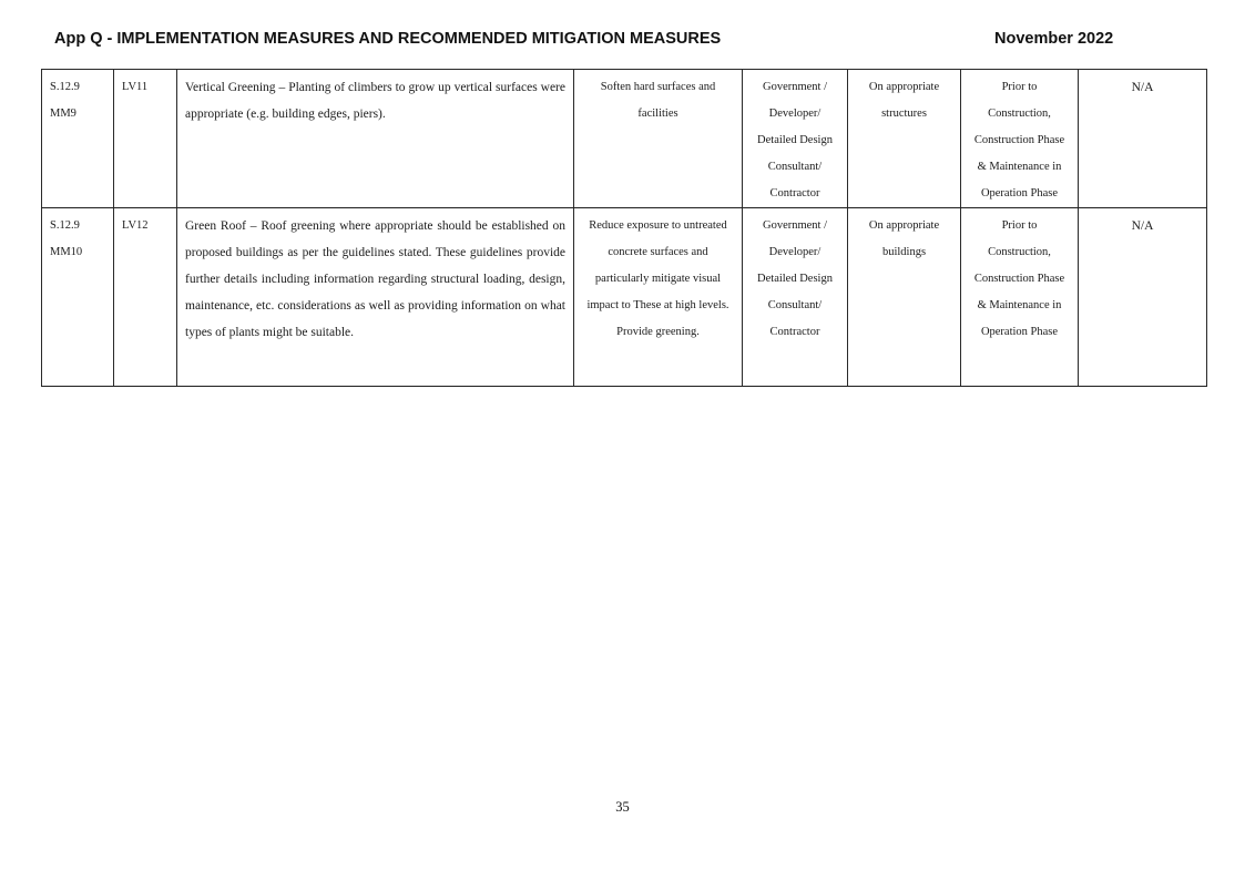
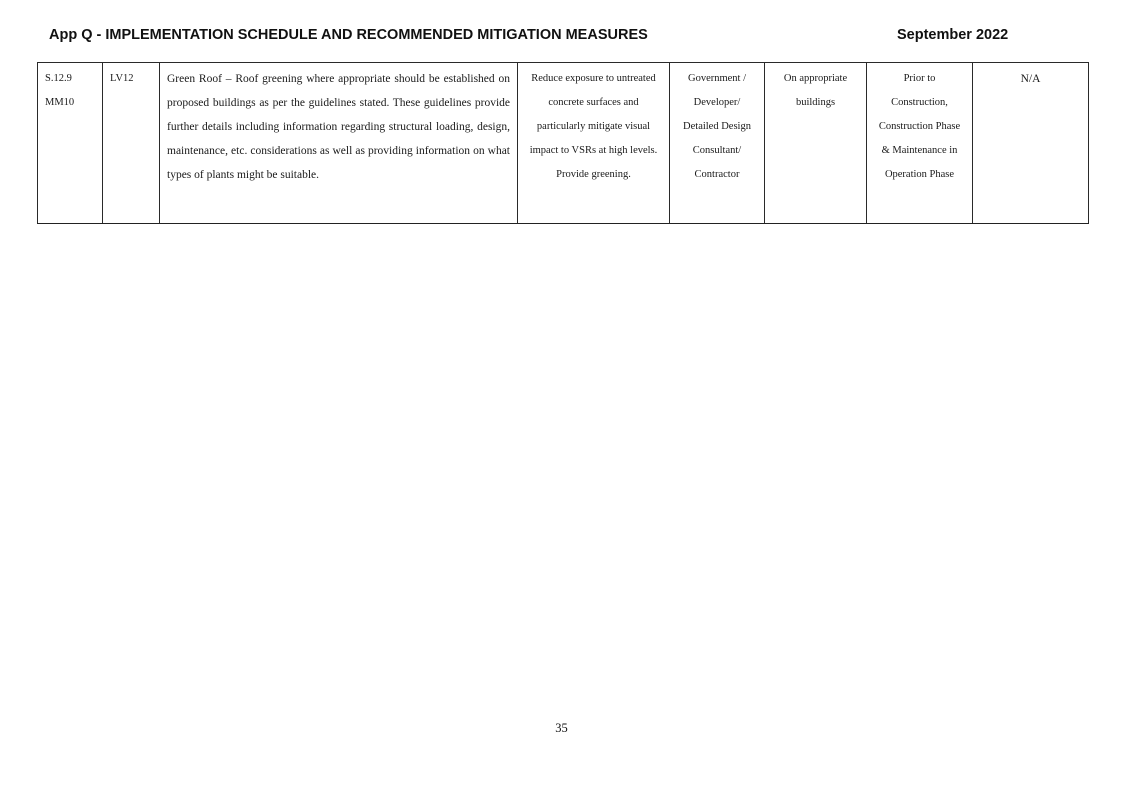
- App Q - IMPLEMENTATION MEASURES AND RECOMMENDED MITIGATION MEASURES
+ App Q - IMPLEMENTATION SCHEDULE AND RECOMMENDED MITIGATION MEASURES
- November 2022
+ September 2022
- S.12.9 MM9	LV11	Vertical Greening – Planting of climbers to grow up vertical surfaces were appropriate (e.g. building edges, piers).	Soften hard surfaces and facilities	Government / Developer/ Detailed Design Consultant/ Contractor	On appropriate structures	Prior to Construction, Construction Phase & Maintenance in Operation Phase	N/A
- S.12.9 MM10	LV12	Green Roof – Roof greening where appropriate should be established on proposed buildings as per the guidelines stated. These guidelines provide further details including information regarding structural loading, design, maintenance, etc. considerations as well as providing information on what types of plants might be suitable.	Reduce exposure to untreated concrete surfaces and particularly mitigate visual impact to These at high levels. Provide greening.	Government / Developer/ Detailed Design Consultant/ Contractor	On appropriate buildings	Prior to Construction, Construction Phase & Maintenance in Operation Phase	N/A
+ S.12.9 MM10	LV12	Green Roof – Roof greening where appropriate should be established on proposed buildings as per the guidelines stated. These guidelines provide further details including information regarding structural loading, design, maintenance, etc. considerations as well as providing information on what types of plants might be suitable.	Reduce exposure to untreated concrete surfaces and particularly mitigate visual impact to VSRs at high levels. Provide greening.	Government / Developer/ Detailed Design Consultant/ Contractor	On appropriate buildings	Prior to Construction, Construction Phase & Maintenance in Operation Phase	N/A
  35
